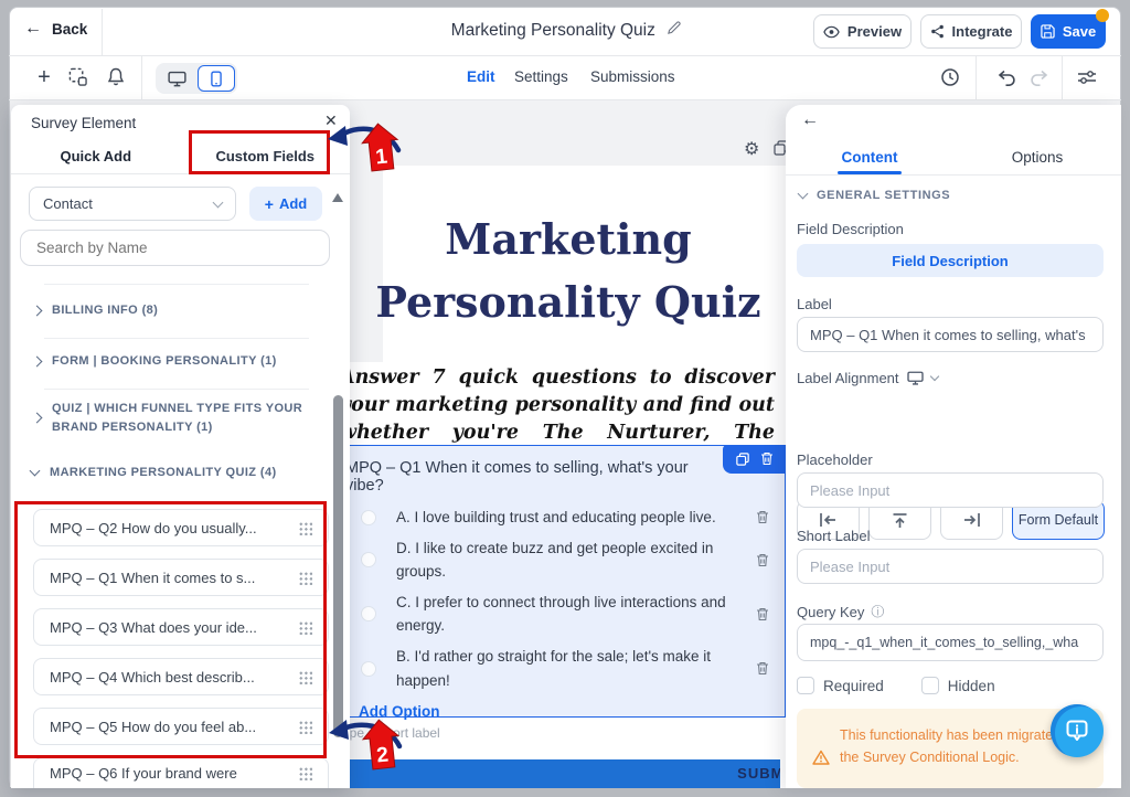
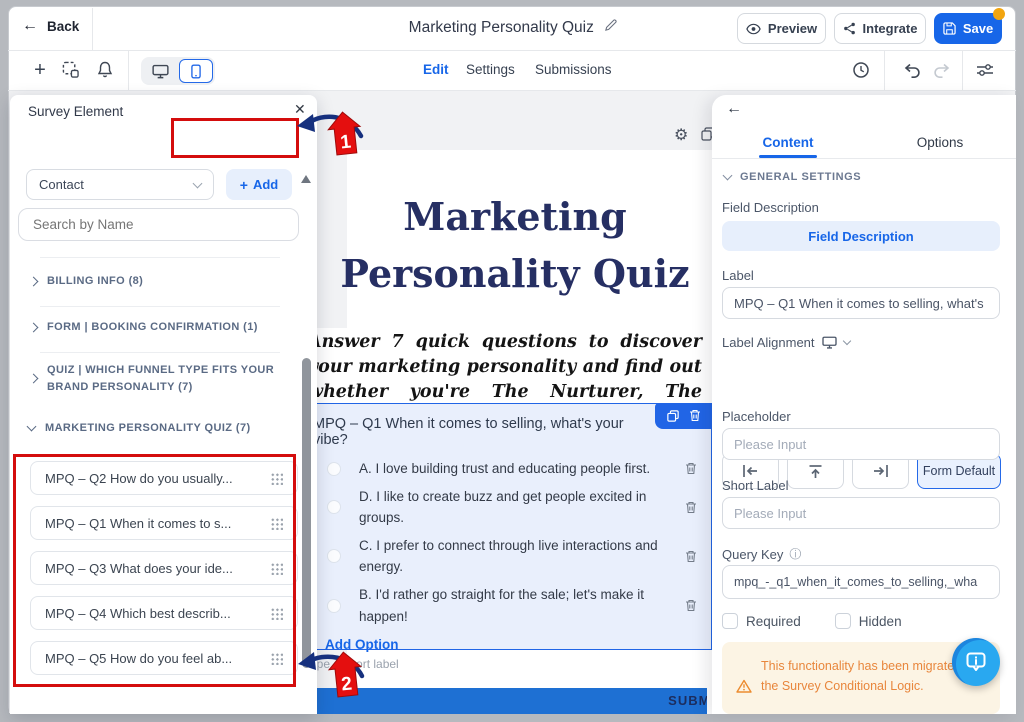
  ←
  Back
  Marketing Personality Quiz
  Preview
  Integrate
  Save
  +
  Edit
  Settings
  Submissions
  ⚙
  Marketing Personality Quiz
  nswer 7 quick questions to discover our marketing personality and find out hether you're The Nurturer, The
  MPQ – Q1 When it comes to selling, what's your ibe?
- A. I love building trust and educating people live.
+ A. I love building trust and educating people first.
  D. I like to create buzz and get people excited in groups.
  C. I prefer to connect through live interactions and energy.
  B. I'd rather go straight for the sale; let's make it happen!
  Add Option
  Survey Element
  ✕
- Quick Add
- Custom Fields
  Contact
  +
  Add
  Search by Name
  BILLING INFO (8)
- FORM | BOOKING PERSONALITY (1)
+ FORM | BOOKING CONFIRMATION (1)
- QUIZ | WHICH FUNNEL TYPE FITS YOUR BRAND PERSONALITY (1)
+ QUIZ | WHICH FUNNEL TYPE FITS YOUR BRAND PERSONALITY (7)
- MARKETING PERSONALITY QUIZ (4)
+ MARKETING PERSONALITY QUIZ (7)
  MPQ – Q2 How do you usually...
  MPQ – Q1 When it comes to s...
  MPQ – Q3 What does your ide...
  MPQ – Q4 Which best describ...
  MPQ – Q5 How do you feel ab...
- MPQ – Q6 If your brand were
  ←
  Content
  Options
  GENERAL SETTINGS
  Field Description
  Field Description
  Label
  MPQ – Q1 When it comes to selling, what's
  Label Alignment
  Form Default
  Placeholder
  Please Input
  Short Label
  Please Input
  Query Key
  ⓘ
  mpq_-_q1_when_it_comes_to_selling,_wha
  Required
  Hidden
  This functionality has been migrate the Survey Conditional Logic.
